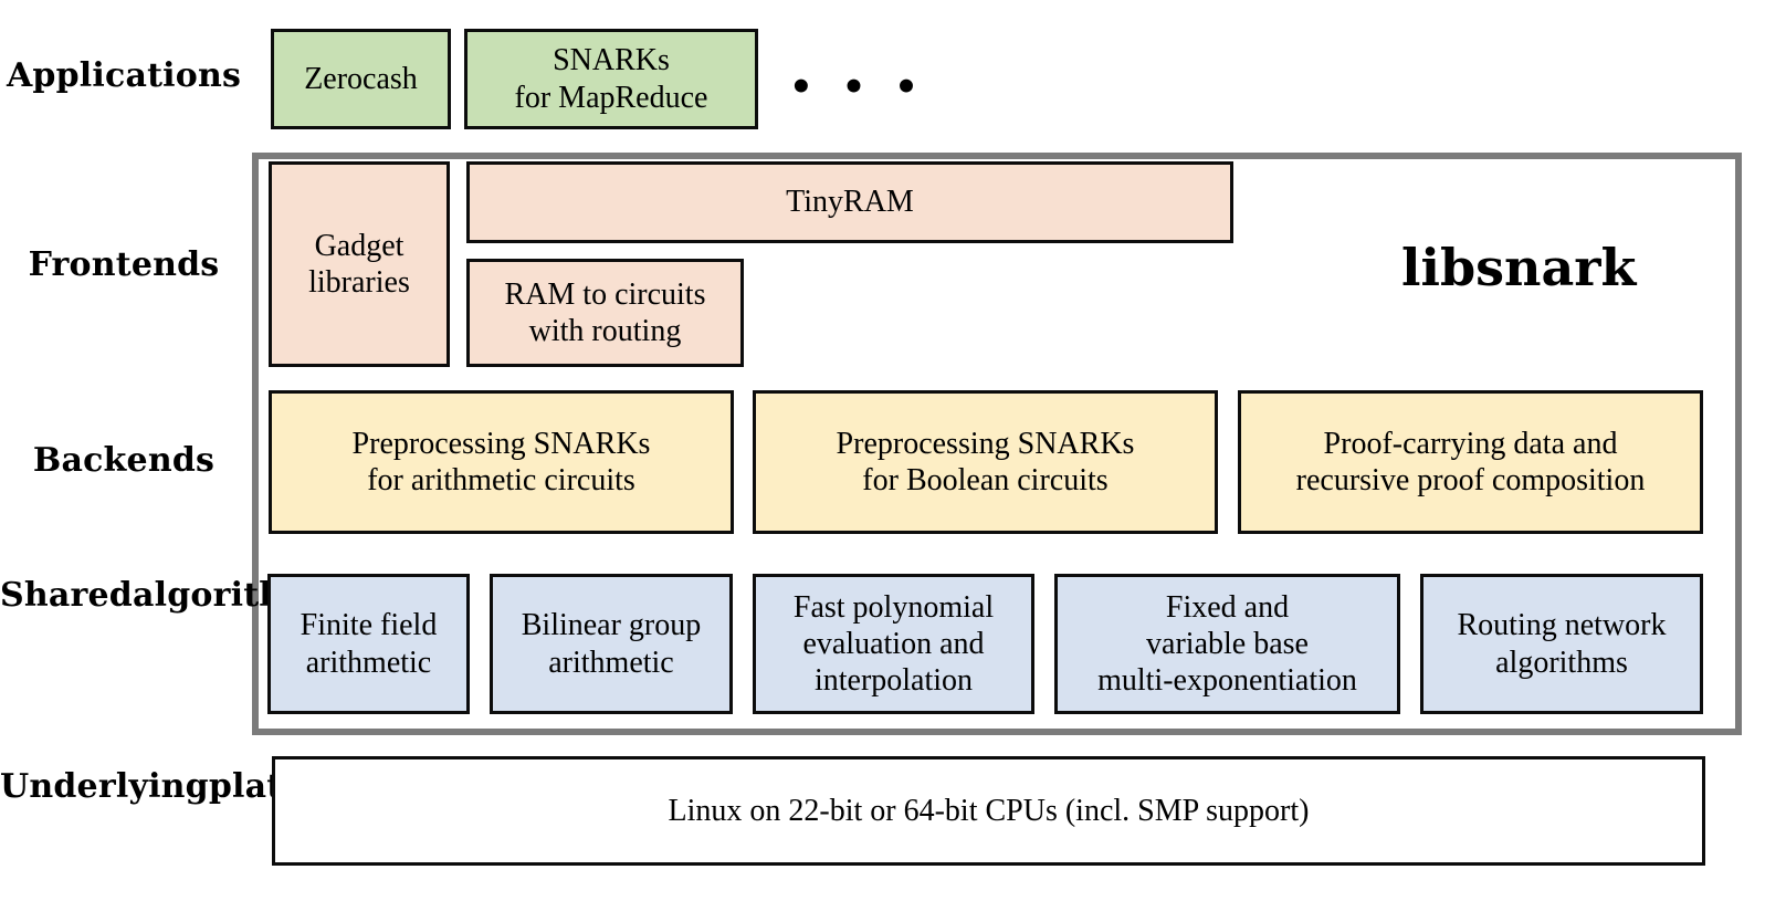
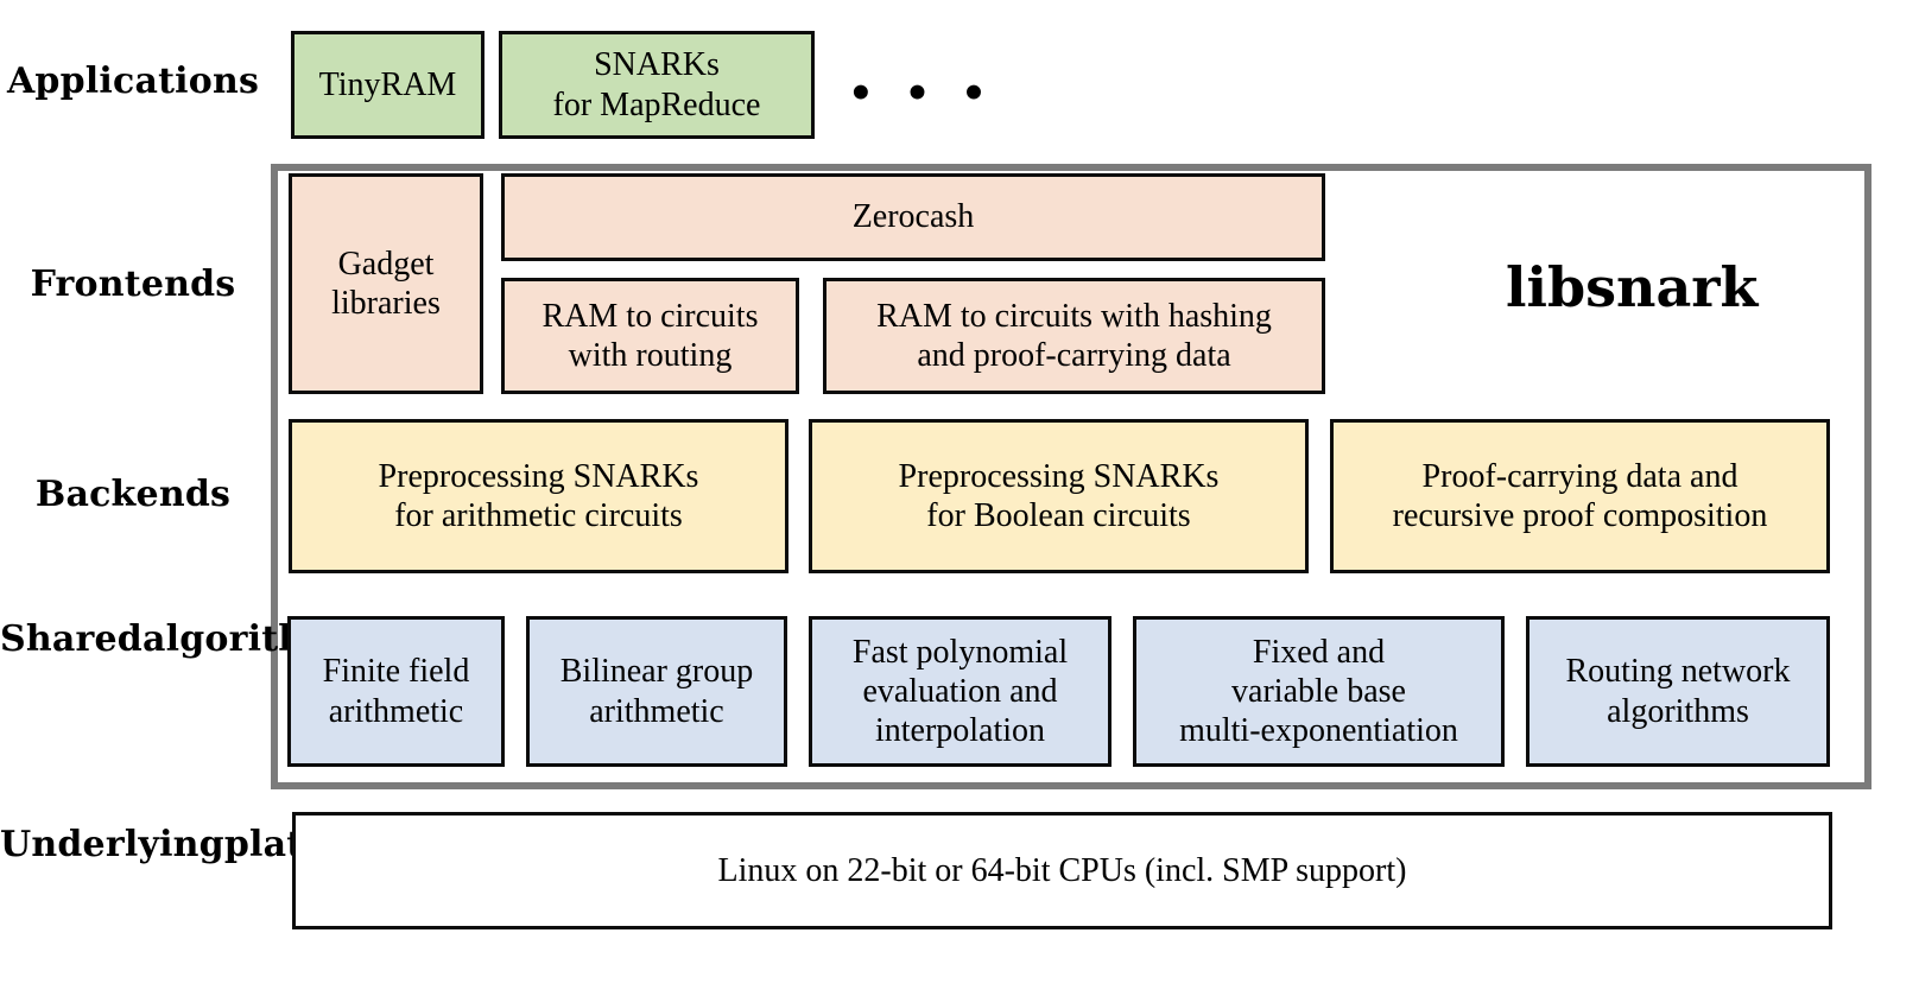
  Applications
  Frontends
  Backends
  Underlyingpla
- Zerocash
+ TinyRAM
  SNARKs
  for MapReduce
  • • •
  Gadget
  libraries
- TinyRAM
+ Zerocash
  RAM to circuits
  with routing
+ RAM to circuits with hashing
+ and proof-carrying data
  libsnark
  Preprocessing SNARKs
  for arithmetic circuits
  Preprocessing SNARKs
  for Boolean circuits
  Proof-carrying data and
  recursive proof composition
  Finite field
  arithmetic
  Bilinear group
  arithmetic
  Fast polynomial
  evaluation and
  interpolation
  Fixed and
  variable base
  multi-exponentiation
  Routing network
  algorithms
  Linux on 22-bit or 64-bit CPUs (incl. SMP support)
